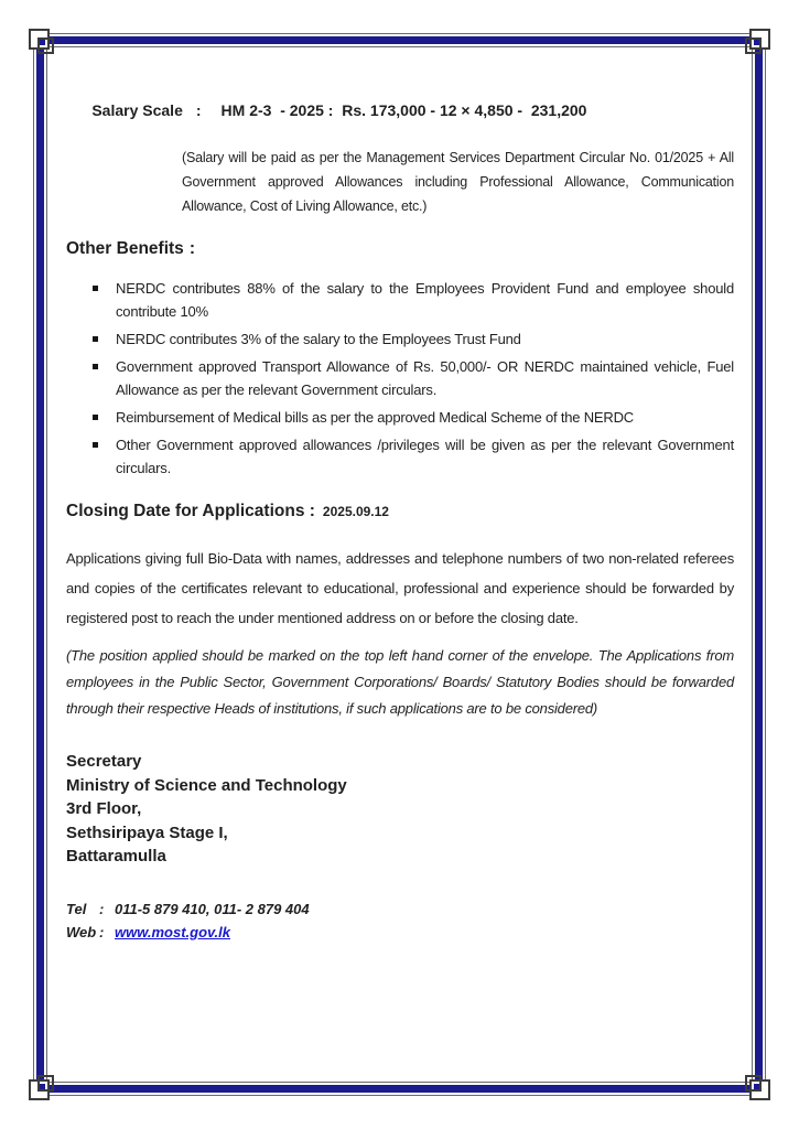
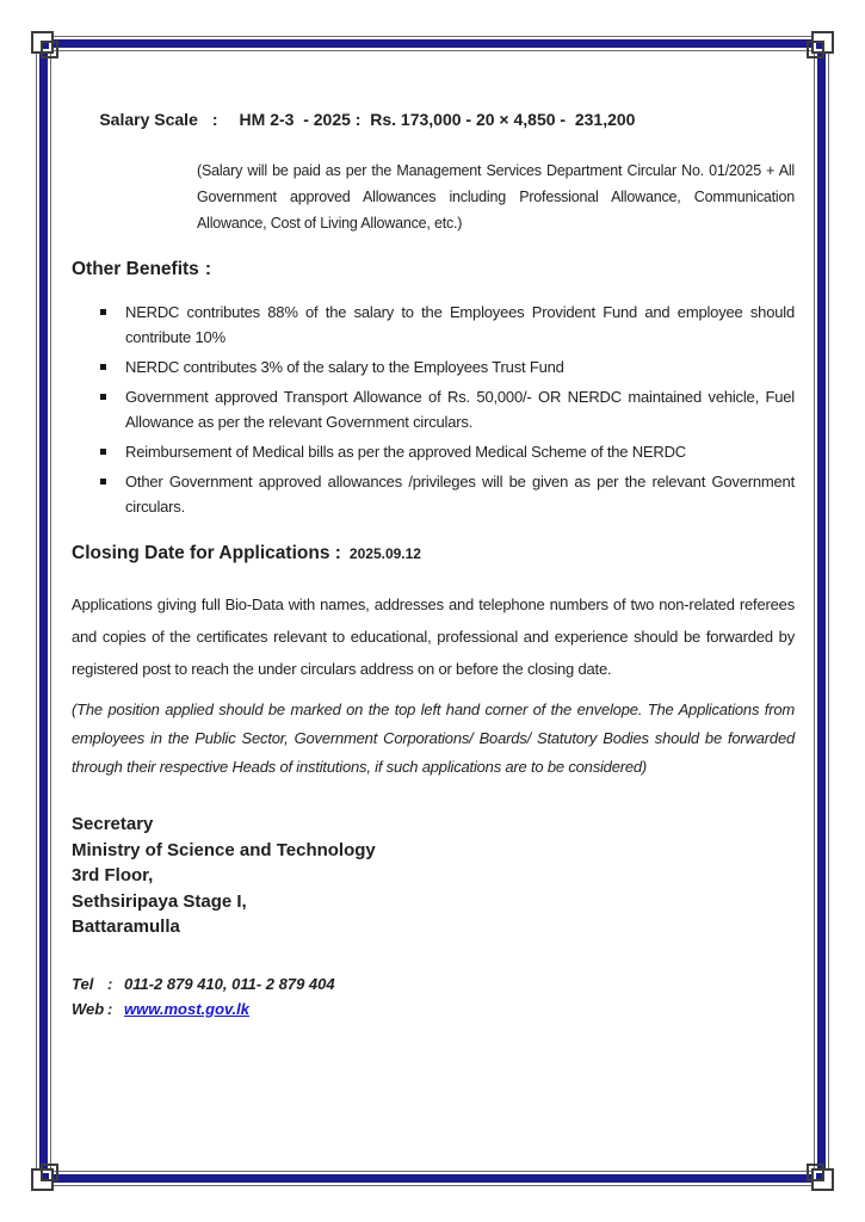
- Salary Scale : HM 2-3 - 2025 : Rs. 173,000 - 12 × 4,850 - 231,200
+ Salary Scale : HM 2-3 - 2025 : Rs. 173,000 - 20 × 4,850 - 231,200
  (Salary will be paid as per the Management Services Department Circular No. 01/2025 + All Government approved Allowances including Professional Allowance, Communication Allowance, Cost of Living Allowance, etc.)
  Other Benefits :
  NERDC contributes 88% of the salary to the Employees Provident Fund and employee should contribute 10%
  NERDC contributes 3% of the salary to the Employees Trust Fund
  Government approved Transport Allowance of Rs. 50,000/- OR NERDC maintained vehicle, Fuel Allowance as per the relevant Government circulars.
  Reimbursement of Medical bills as per the approved Medical Scheme of the NERDC
  Other Government approved allowances /privileges will be given as per the relevant Government circulars.
  Closing Date for Applications : 2025.09.12
- Applications giving full Bio-Data with names, addresses and telephone numbers of two non-related referees and copies of the certificates relevant to educational, professional and experience should be forwarded by registered post to reach the under mentioned address on or before the closing date.
+ Applications giving full Bio-Data with names, addresses and telephone numbers of two non-related referees and copies of the certificates relevant to educational, professional and experience should be forwarded by registered post to reach the under circulars address on or before the closing date.
  (The position applied should be marked on the top left hand corner of the envelope. The Applications from employees in the Public Sector, Government Corporations/ Boards/ Statutory Bodies should be forwarded through their respective Heads of institutions, if such applications are to be considered)
  Secretary
  Ministry of Science and Technology
  3rd Floor,
  Sethsiripaya Stage I,
  Battaramulla
  Tel
  :
- 011-5 879 410, 011- 2 879 404
+ 011-2 879 410, 011- 2 879 404
  Web
  :
  www.most.gov.lk
